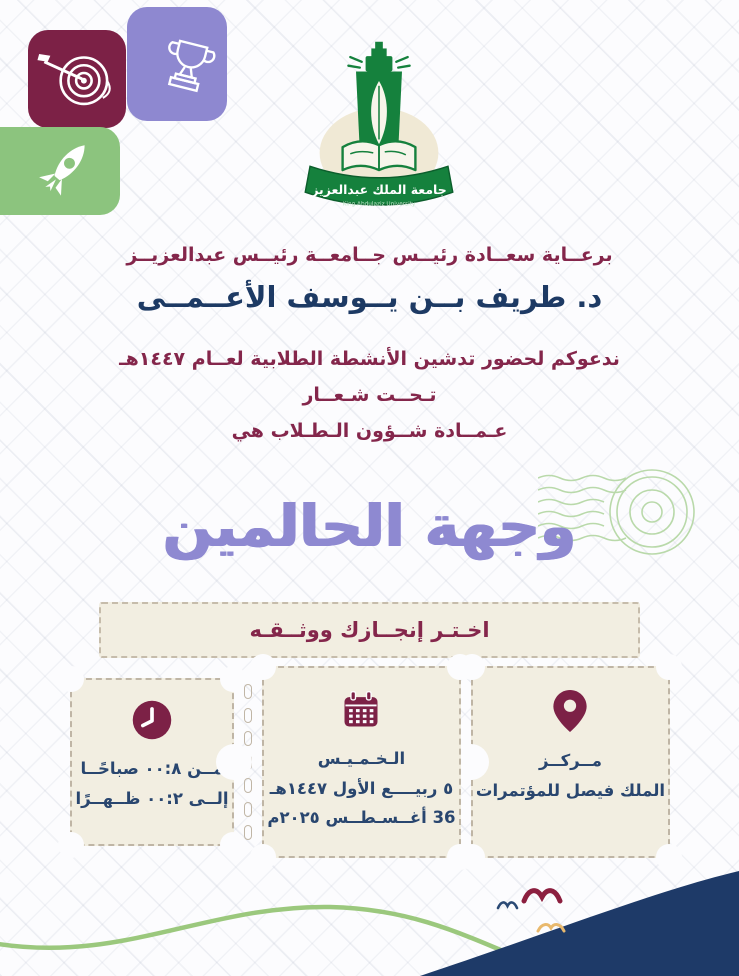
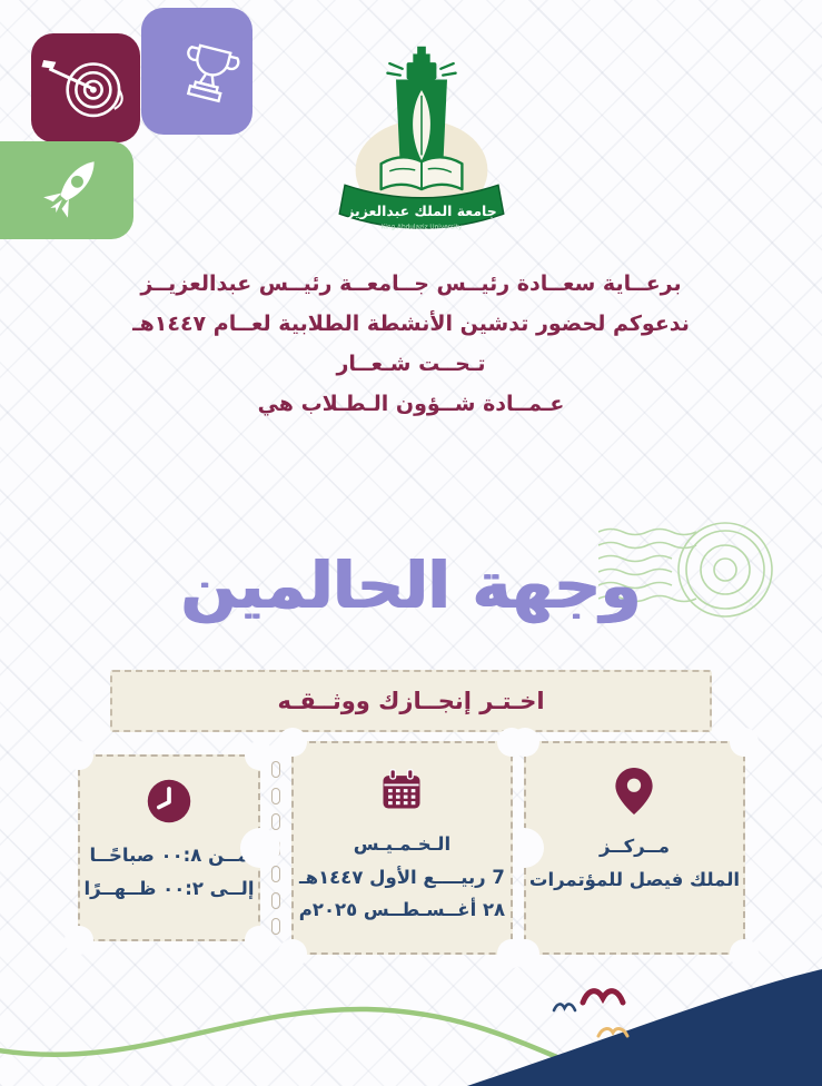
  جامعة الملك عبدالعزيز
  برعــاية سعــادة رئيــس جــامعــة رئيــس عبدالعزيــز
- د. طريف بــن يــوسف الأعــمــى
  ندعوكم لحضور تدشين الأنشطة الطلابية لعــام ١٤٤٧هـ
  تـحــت شـعــار
  عـمــادة شــؤون الـطـلاب هي
  وجهة الحالمين
  اخـتـر إنجــازك ووثــقـه
  مــركــز
  الملك فيصل للمؤتمرات
  الـخـمـيـس
- ٥ ربيــــع الأول ١٤٤٧هـ
+ 7 ربيــــع الأول ١٤٤٧هـ
- 36 أغــسـطــس ٢٠٢٥م
+ ٢٨ أغــسـطــس ٢٠٢٥م
  ــن ٠٠:٨ صباحًــا
  إلــى ٠٠:٢ ظــهــرًا
